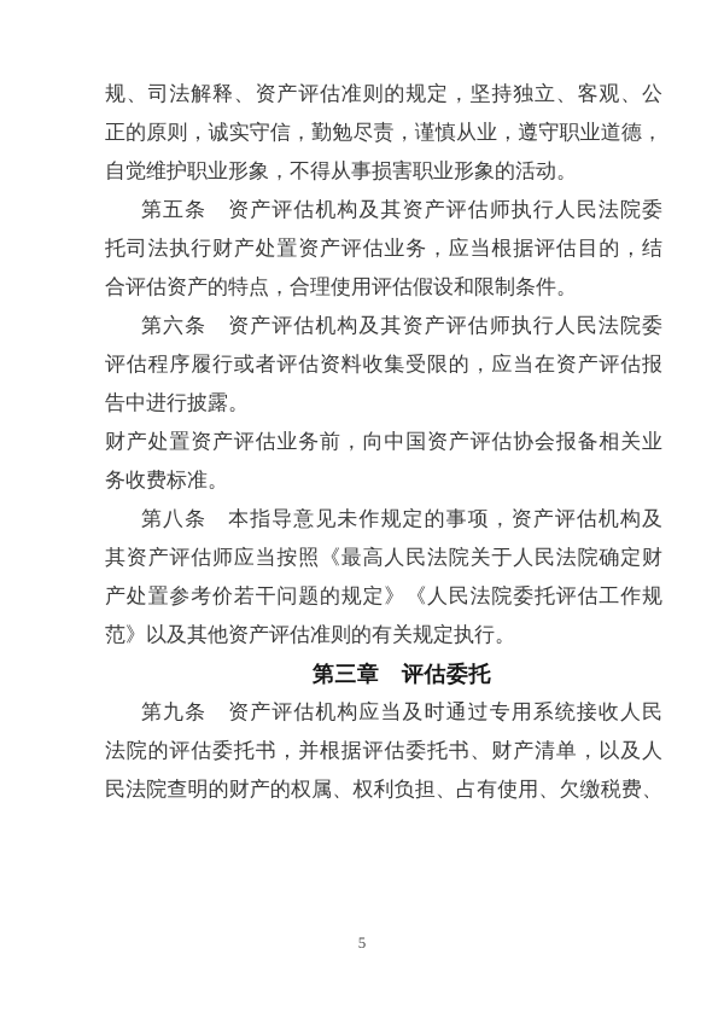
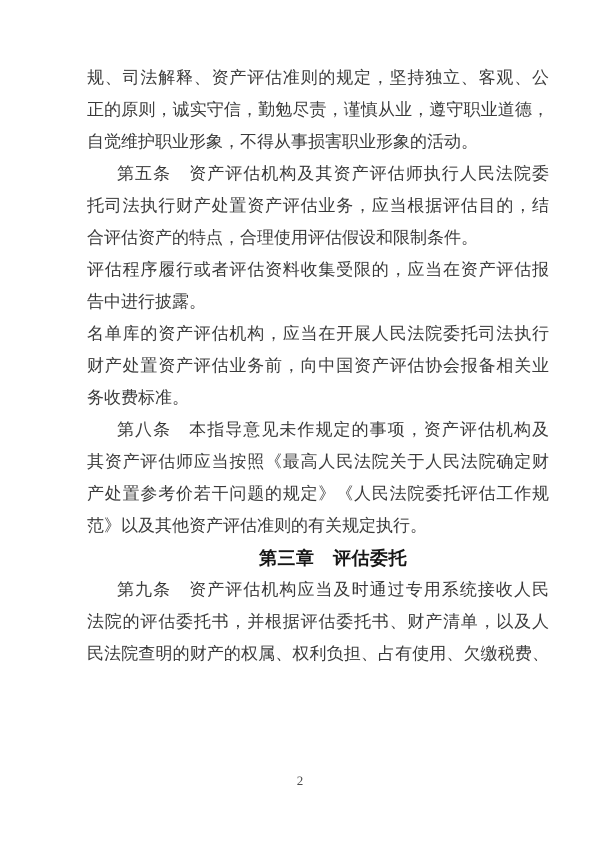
  规、司法解释、资产评估准则的规定，坚持独立、客观、公
  正的原则，诚实守信，勤勉尽责，谨慎从业，遵守职业道德，
  自觉维护职业形象，不得从事损害职业形象的活动。
  第五条 资产评估机构及其资产评估师执行人民法院委
  托司法执行财产处置资产评估业务，应当根据评估目的，结
  合评估资产的特点，合理使用评估假设和限制条件。
- 第六条 资产评估机构及其资产评估师执行人民法院委
  评估程序履行或者评估资料收集受限的，应当在资产评估报
  告中进行披露。
+ 名单库的资产评估机构，应当在开展人民法院委托司法执行
  财产处置资产评估业务前，向中国资产评估协会报备相关业
  务收费标准。
  第八条 本指导意见未作规定的事项，资产评估机构及
  其资产评估师应当按照《最高人民法院关于人民法院确定财
  产处置参考价若干问题的规定》《人民法院委托评估工作规
  范》以及其他资产评估准则的有关规定执行。
  第三章 评估委托
  第九条 资产评估机构应当及时通过专用系统接收人民
  法院的评估委托书，并根据评估委托书、财产清单，以及人
  民法院查明的财产的权属、权利负担、占有使用、欠缴税费、
- 5
+ 2
